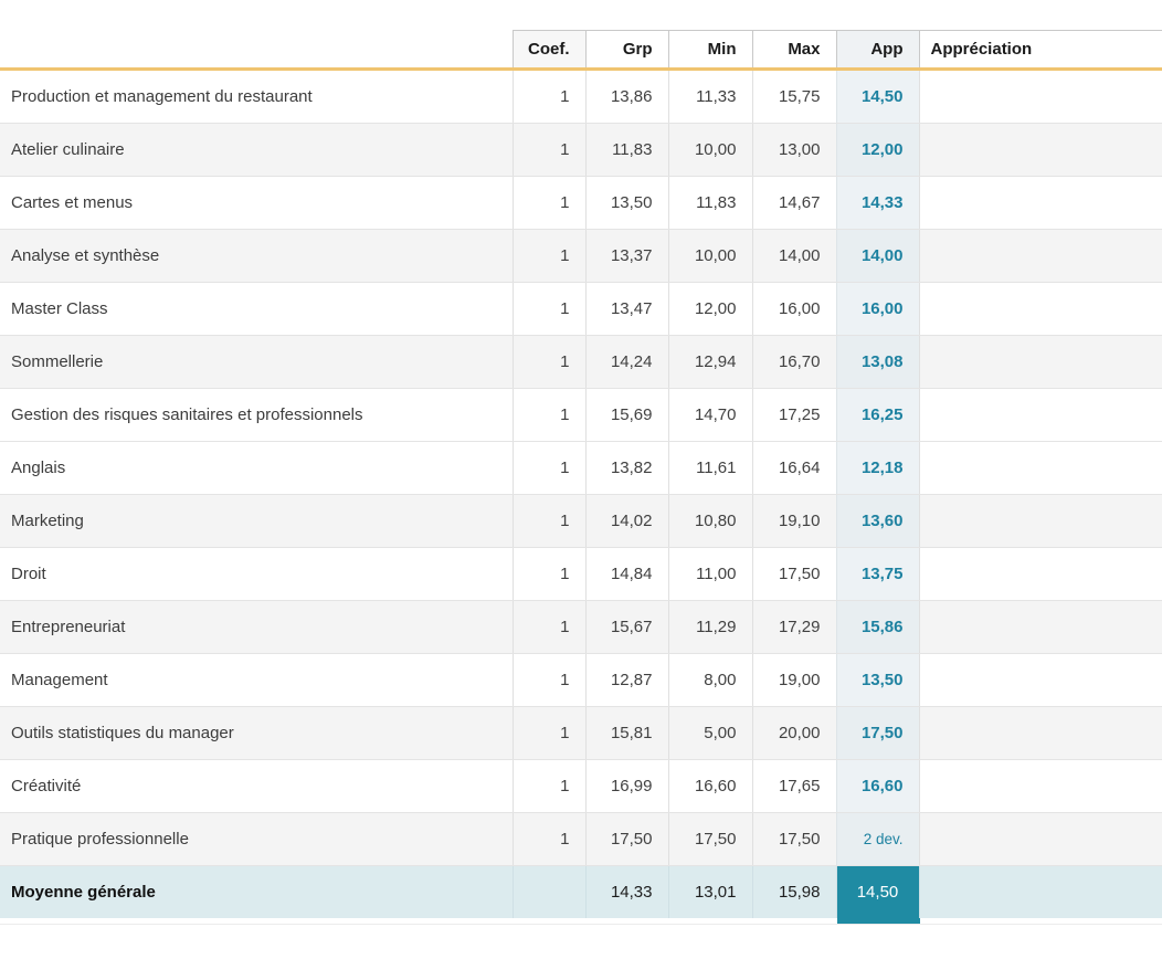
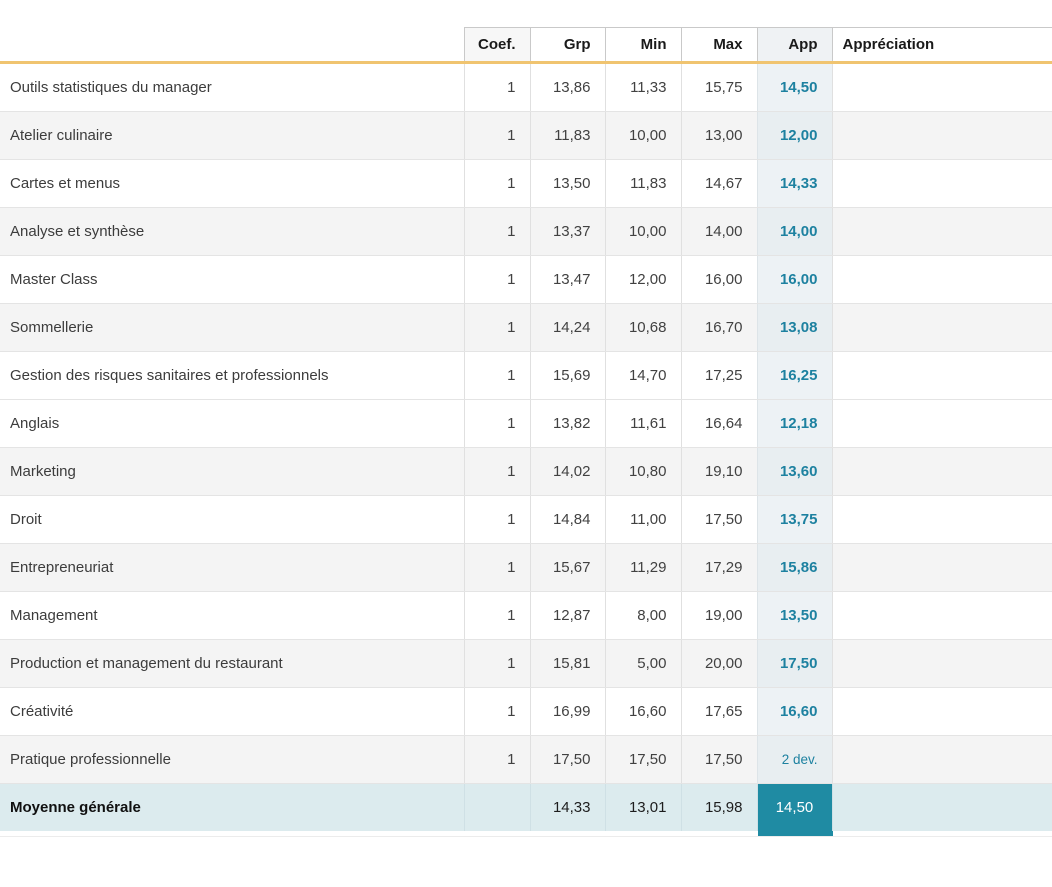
  	Coef.	Grp	Min	Max	App	Appréciation
- Production et management du restaurant	1	13,86	11,33	15,75	14,50
+ Outils statistiques du manager	1	13,86	11,33	15,75	14,50
  Atelier culinaire	1	11,83	10,00	13,00	12,00
  Cartes et menus	1	13,50	11,83	14,67	14,33
  Analyse et synthèse	1	13,37	10,00	14,00	14,00
  Master Class	1	13,47	12,00	16,00	16,00
- Sommellerie	1	14,24	12,94	16,70	13,08
+ Sommellerie	1	14,24	10,68	16,70	13,08
  Gestion des risques sanitaires et professionnels	1	15,69	14,70	17,25	16,25
  Anglais	1	13,82	11,61	16,64	12,18
  Marketing	1	14,02	10,80	19,10	13,60
  Droit	1	14,84	11,00	17,50	13,75
  Entrepreneuriat	1	15,67	11,29	17,29	15,86
  Management	1	12,87	8,00	19,00	13,50
- Outils statistiques du manager	1	15,81	5,00	20,00	17,50
+ Production et management du restaurant	1	15,81	5,00	20,00	17,50
  Créativité	1	16,99	16,60	17,65	16,60
  Pratique professionnelle	1	17,50	17,50	17,50	2 dev.
  Moyenne générale		14,33	13,01	15,98	14,50
